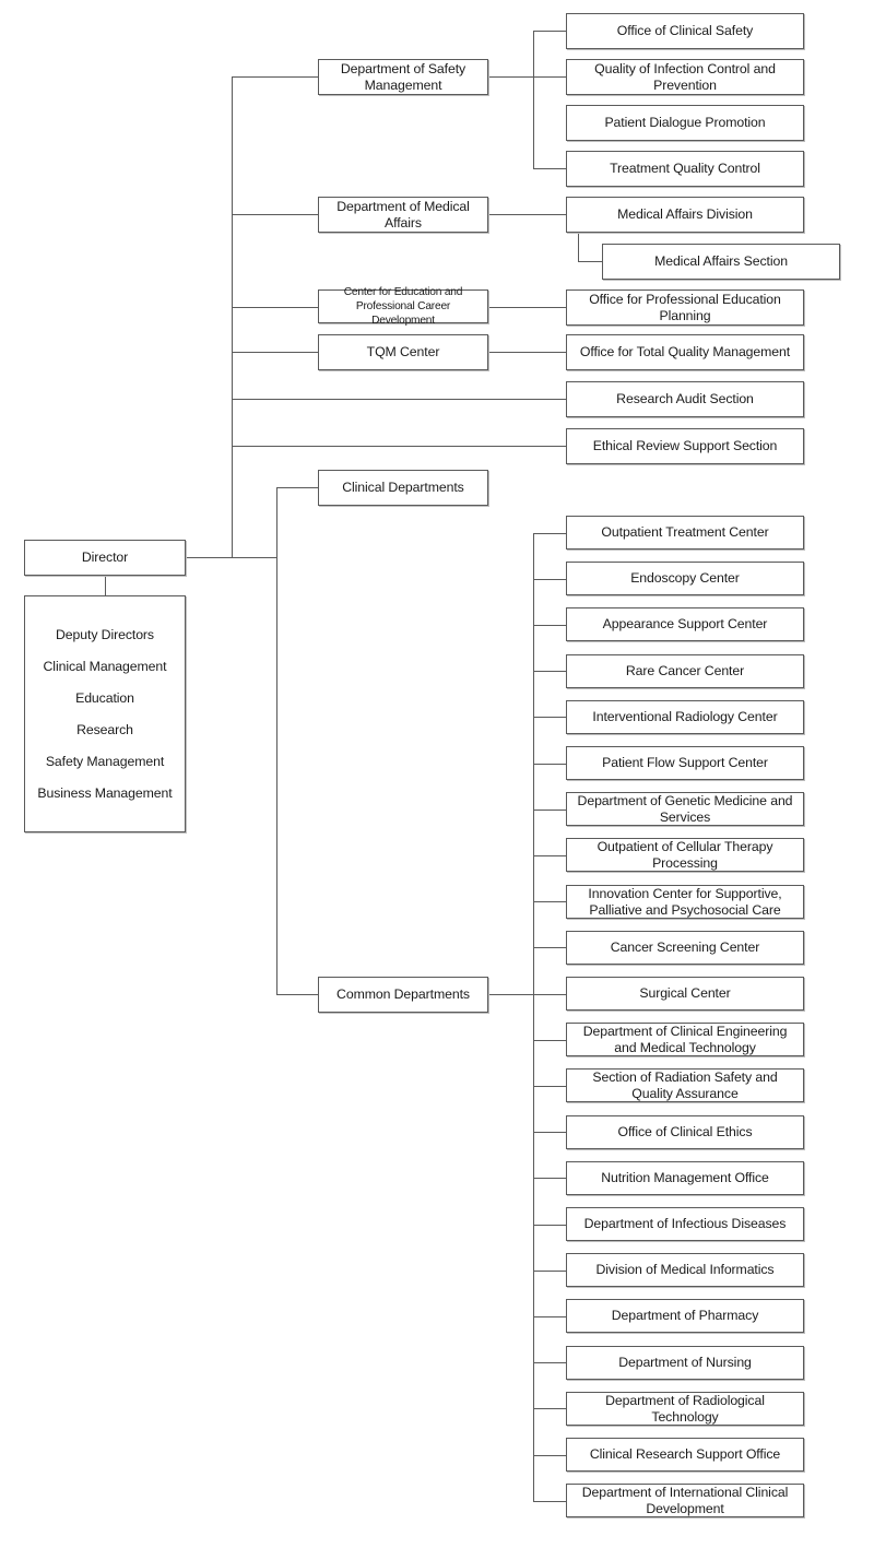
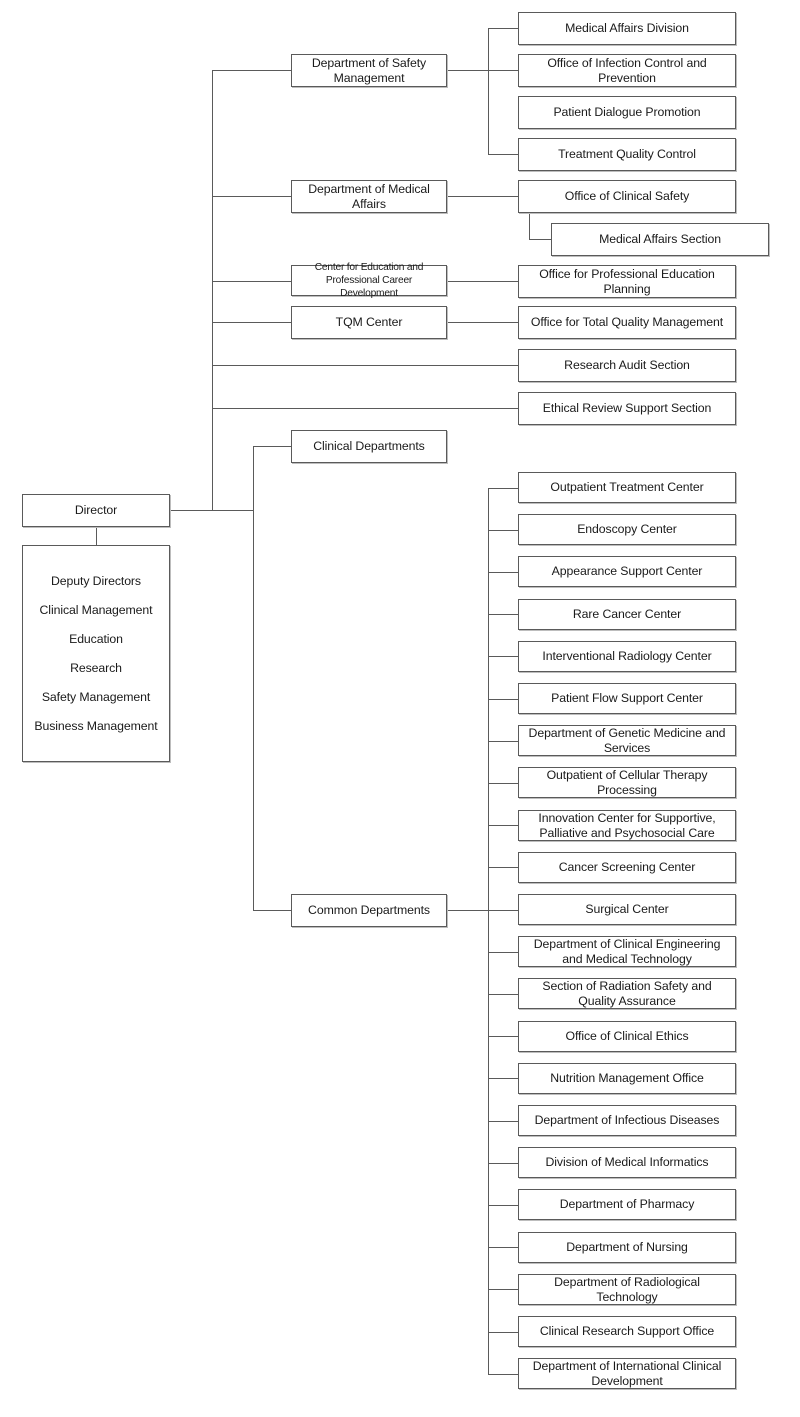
  Director
  Deputy Directors
  Clinical Management
  Education
  Research
  Safety Management
  Business Management
  Department of Safety Management
  Department of Medical Affairs
  Center for Education and Professional Career Development
  TQM Center
  Clinical Departments
  Common Departments
- Office of Clinical Safety
+ Medical Affairs Division
- Quality of Infection Control and Prevention
+ Office of Infection Control and Prevention
  Patient Dialogue Promotion
  Treatment Quality Control
- Medical Affairs Division
+ Office of Clinical Safety
  Medical Affairs Section
  Office for Professional Education Planning
  Office for Total Quality Management
  Research Audit Section
  Ethical Review Support Section
  Outpatient Treatment Center
  Endoscopy Center
  Appearance Support Center
  Rare Cancer Center
  Interventional Radiology Center
  Patient Flow Support Center
  Department of Genetic Medicine and Services
  Outpatient of Cellular Therapy Processing
  Innovation Center for Supportive, Palliative and Psychosocial Care
  Cancer Screening Center
  Surgical Center
  Department of Clinical Engineering and Medical Technology
  Section of Radiation Safety and Quality Assurance
  Office of Clinical Ethics
  Nutrition Management Office
  Department of Infectious Diseases
  Division of Medical Informatics
  Department of Pharmacy
  Department of Nursing
  Department of Radiological Technology
  Clinical Research Support Office
  Department of International Clinical Development
